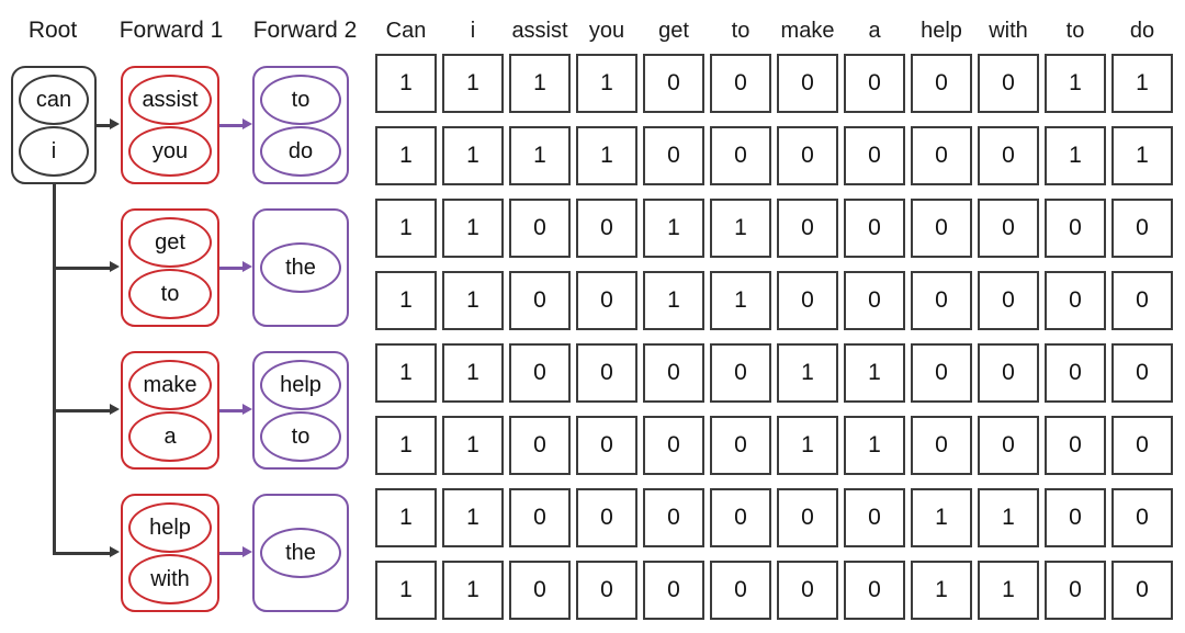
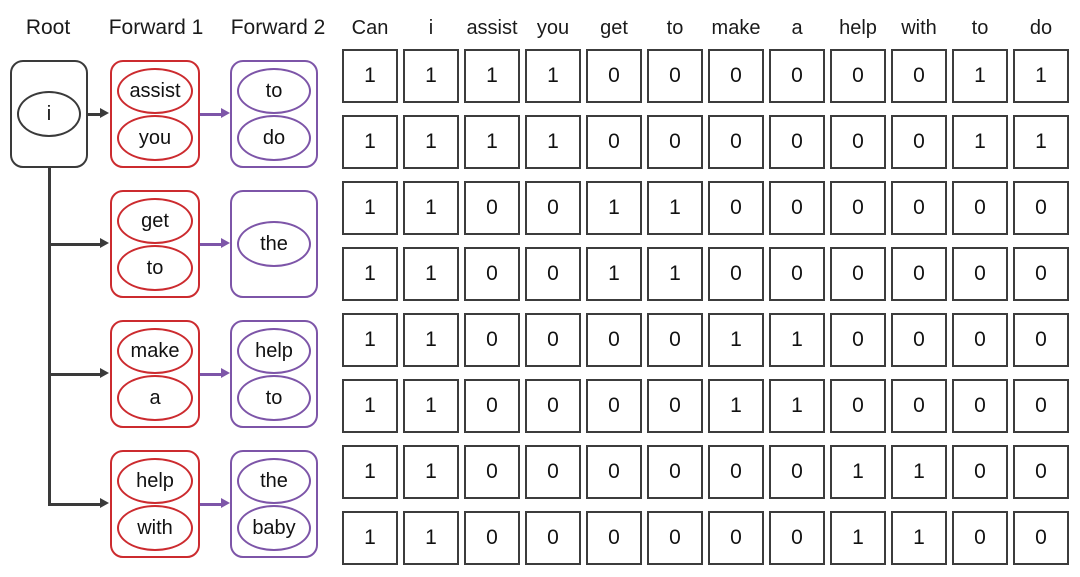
  Root
  Forward 1
  Forward 2
- can
  i
  assist
  you
  to
  do
  get
  to
  the
  make
  a
  help
  to
  help
  with
  the
+ baby
  Can
  i
  assist
  you
  get
  to
  make
  a
  help
  with
  to
  do
  1 1 1 1 0 0 0 0 0 0 1 1
  1 1 1 1 0 0 0 0 0 0 1 1
  1 1 0 0 1 1 0 0 0 0 0 0
  1 1 0 0 1 1 0 0 0 0 0 0
  1 1 0 0 0 0 1 1 0 0 0 0
  1 1 0 0 0 0 1 1 0 0 0 0
  1 1 0 0 0 0 0 0 1 1 0 0
  1 1 0 0 0 0 0 0 1 1 0 0
